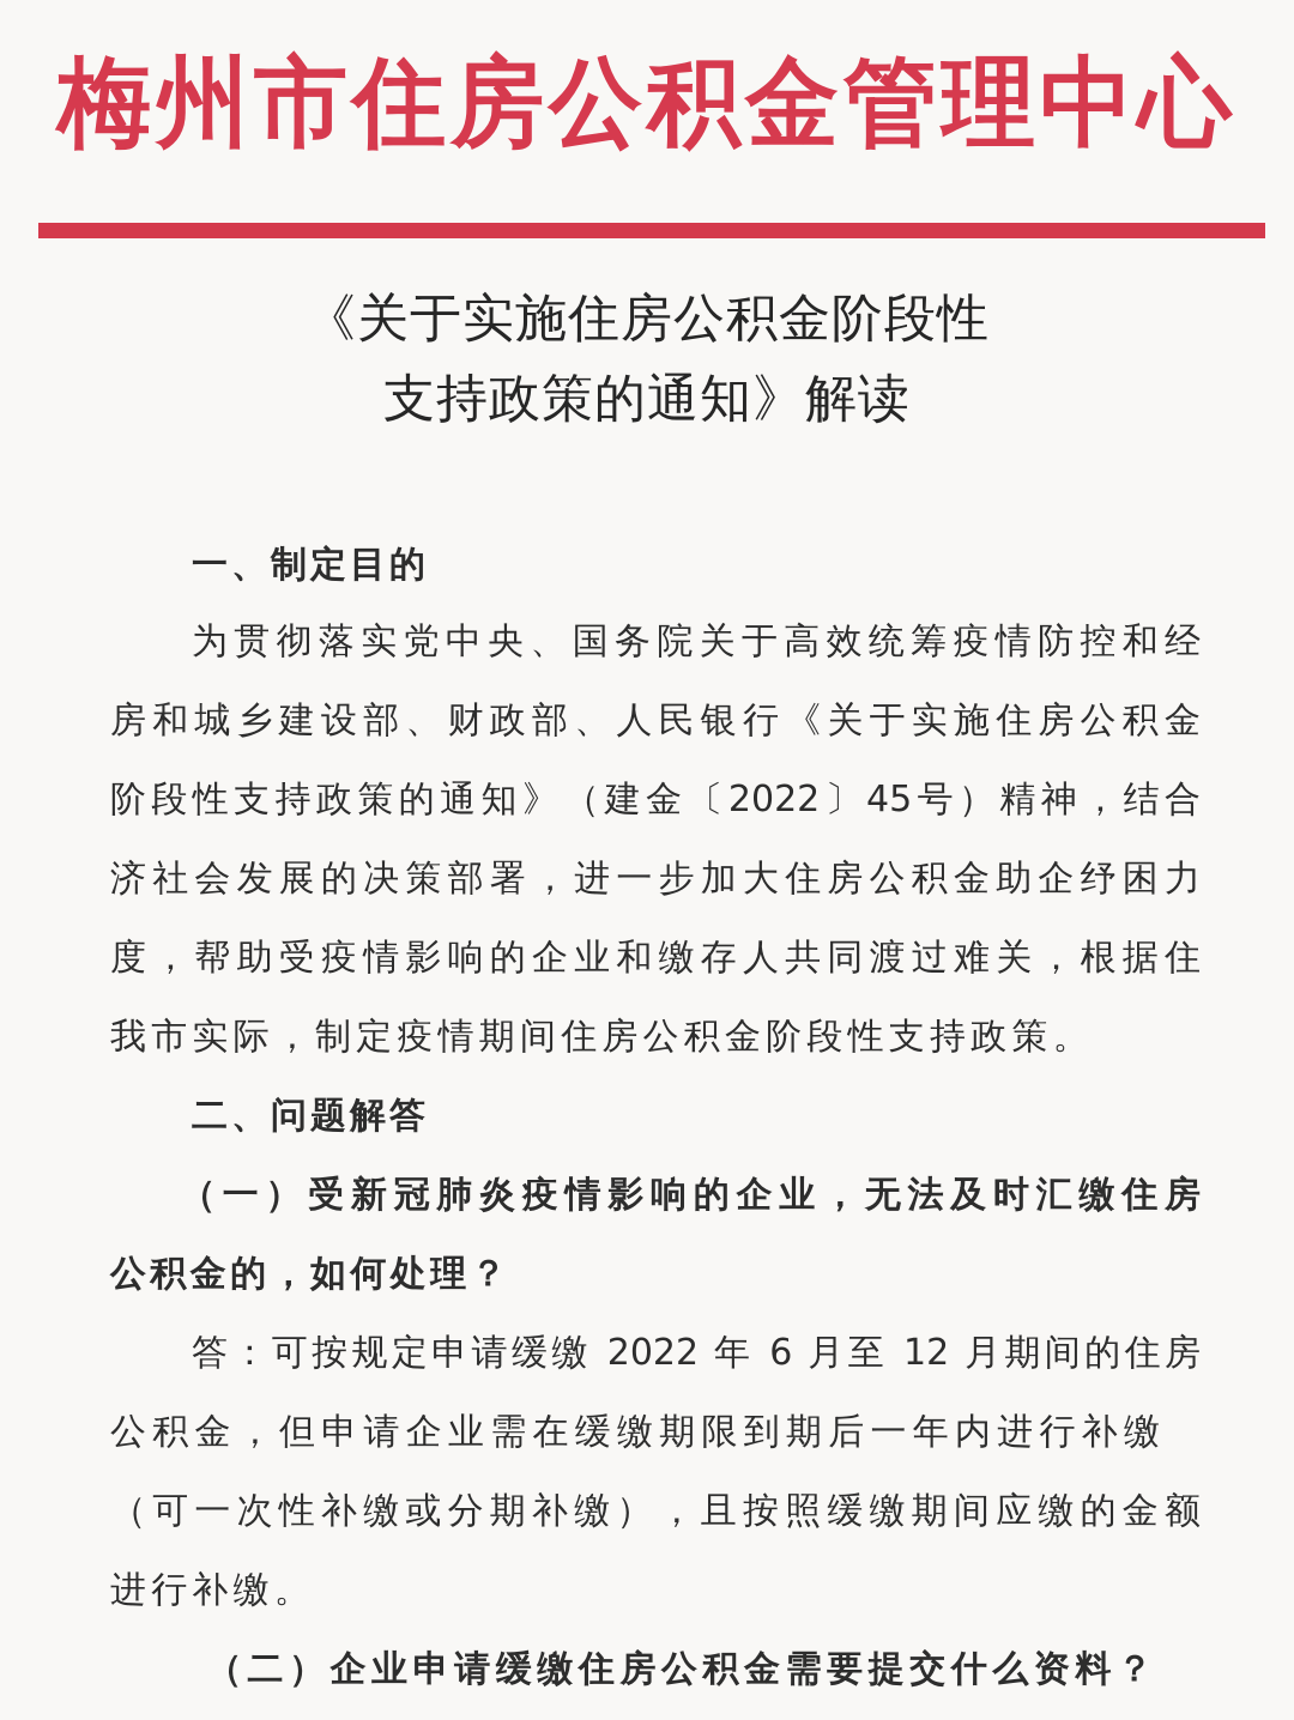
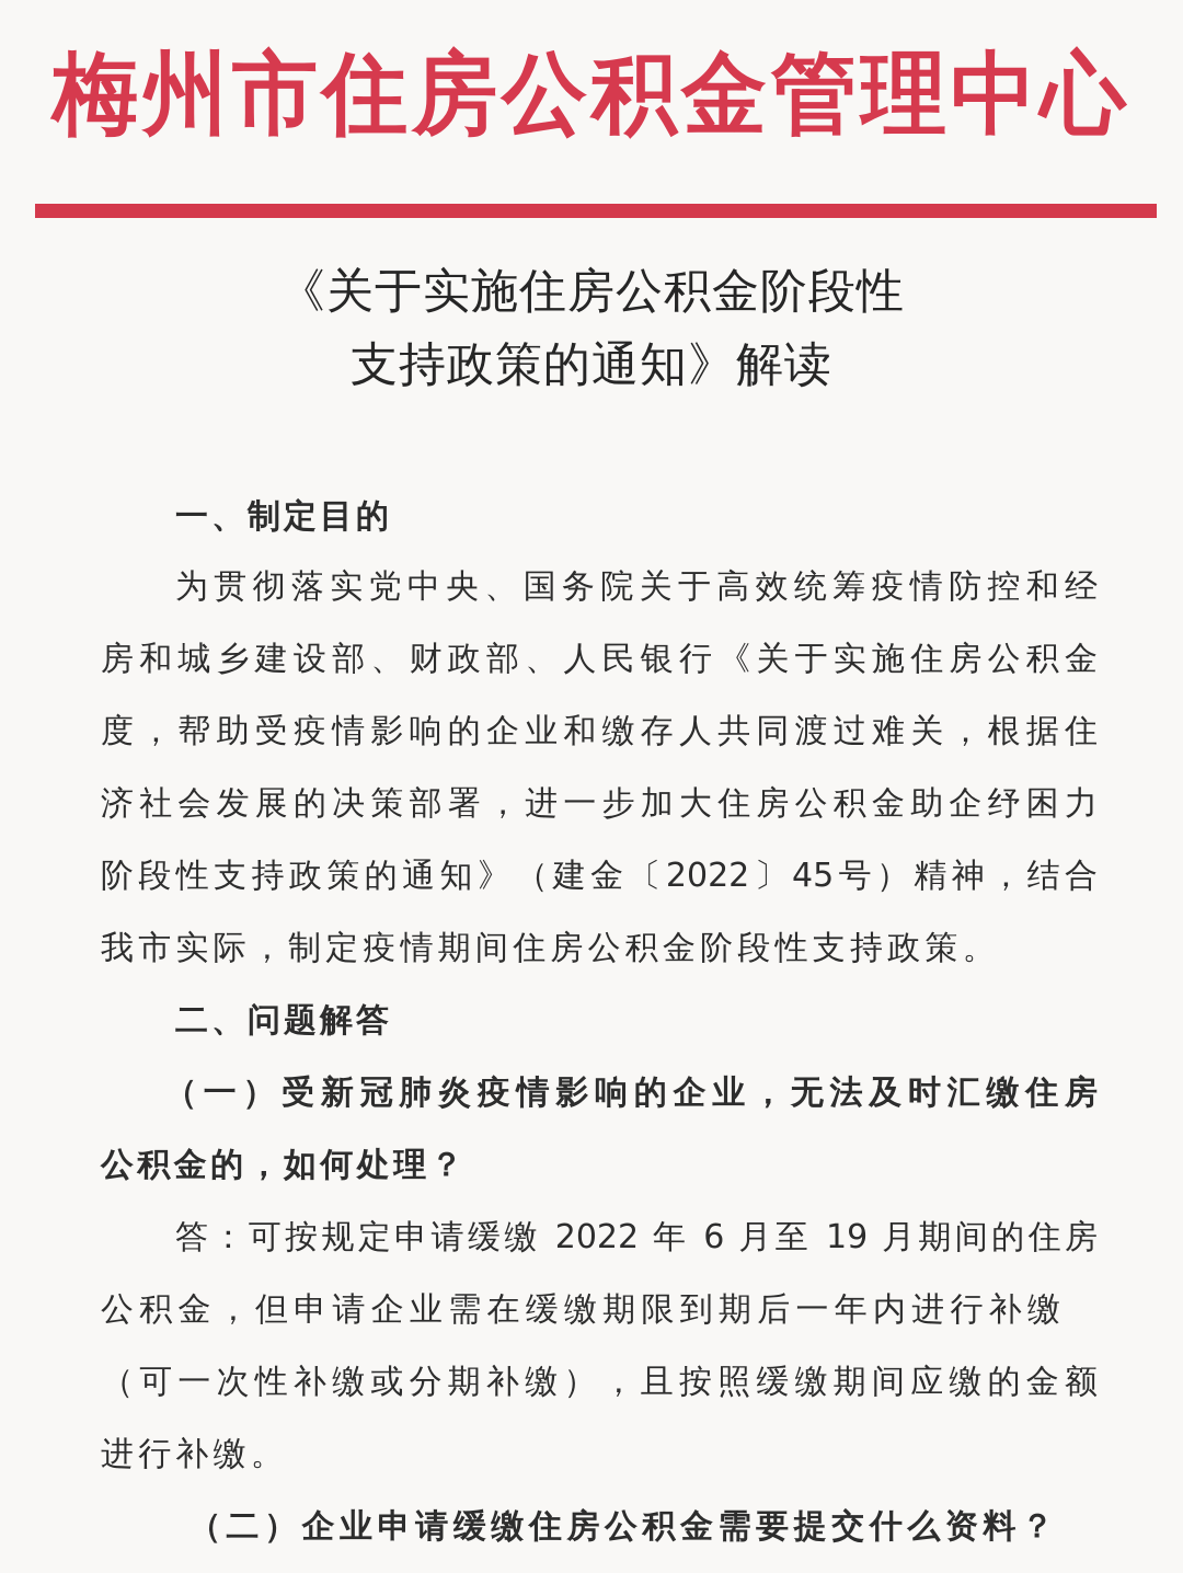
  梅州市住房公积金管理中心
  《关于实施住房公积金阶段性
  支持政策的通知》解读
  一、制定目的
  为贯彻落实党中央、国务院关于高效统筹疫情防控和经
  房和城乡建设部、财政部、人民银行《关于实施住房公积金
- 阶段性支持政策的通知》（建金〔2022〕45号）精神，结合
+ 度，帮助受疫情影响的企业和缴存人共同渡过难关，根据住
  济社会发展的决策部署，进一步加大住房公积金助企纾困力
- 度，帮助受疫情影响的企业和缴存人共同渡过难关，根据住
+ 阶段性支持政策的通知》（建金〔2022〕45号）精神，结合
  我市实际，制定疫情期间住房公积金阶段性支持政策。
  二、问题解答
  （一）受新冠肺炎疫情影响的企业，无法及时汇缴住房
  公积金的，如何处理？
- 答：可按规定申请缓缴 2022 年 6 月至 12 月期间的住房
+ 答：可按规定申请缓缴 2022 年 6 月至 19 月期间的住房
  公积金，但申请企业需在缓缴期限到期后一年内进行补缴
  （可一次性补缴或分期补缴），且按照缓缴期间应缴的金额
  进行补缴。
  （二）企业申请缓缴住房公积金需要提交什么资料？
